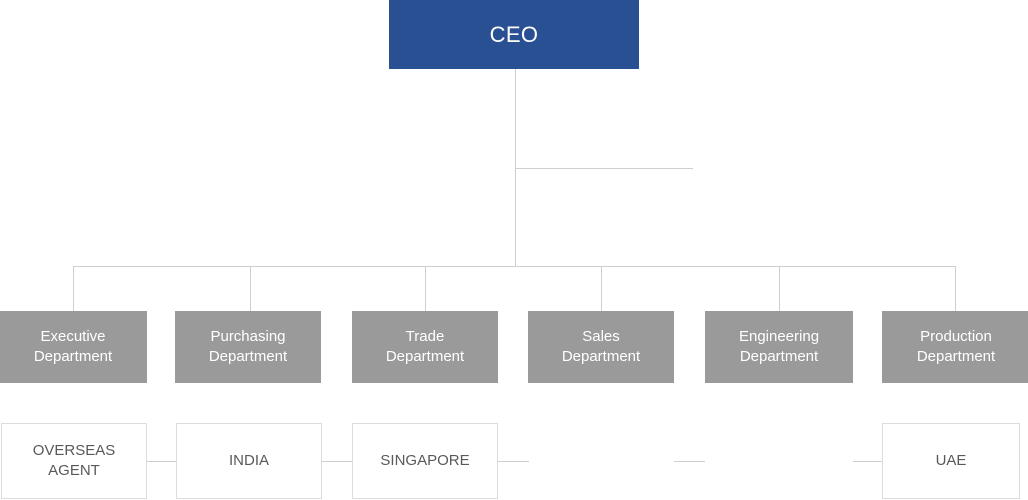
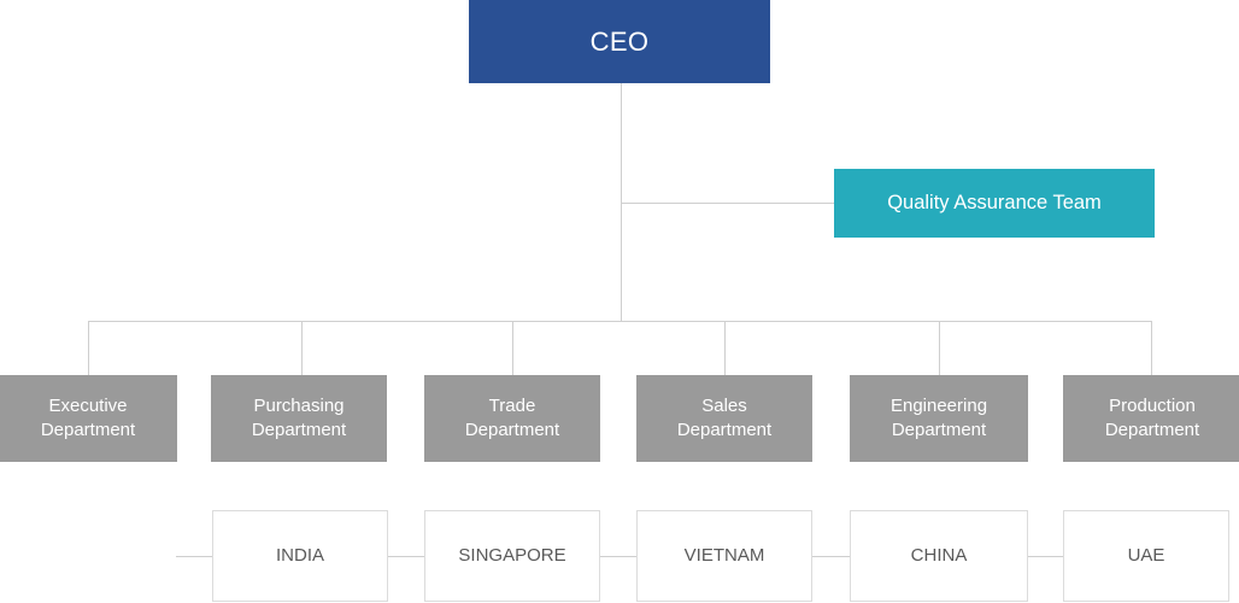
  CEO
+ Quality Assurance Team
  Executive
  Department
  Purchasing
  Department
  Trade
  Department
  Sales
  Department
  Engineering
  Department
  Production
  Department
- OVERSEAS
- AGENT
  INDIA
  SINGAPORE
+ VIETNAM
+ CHINA
  UAE
